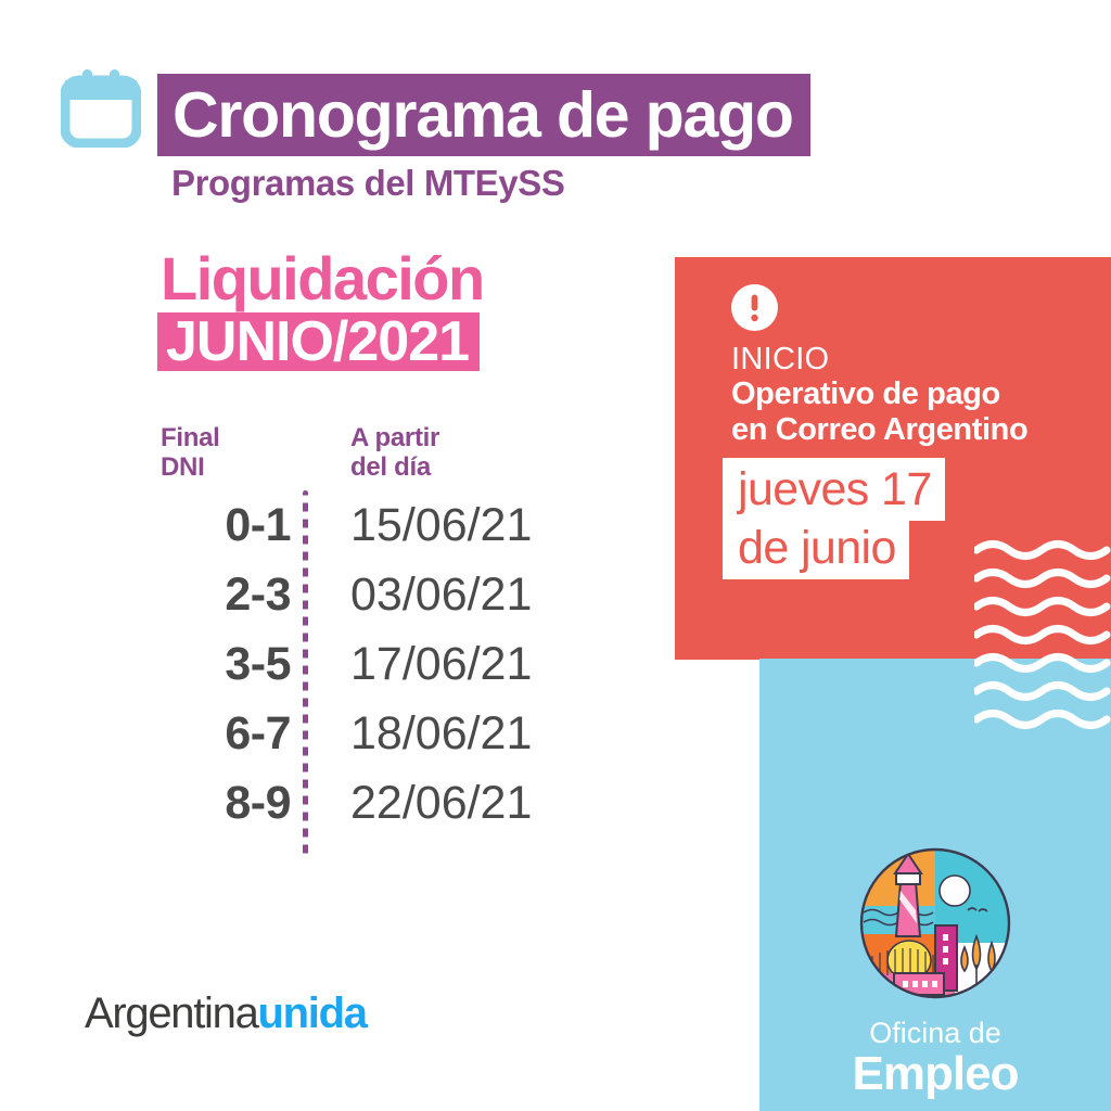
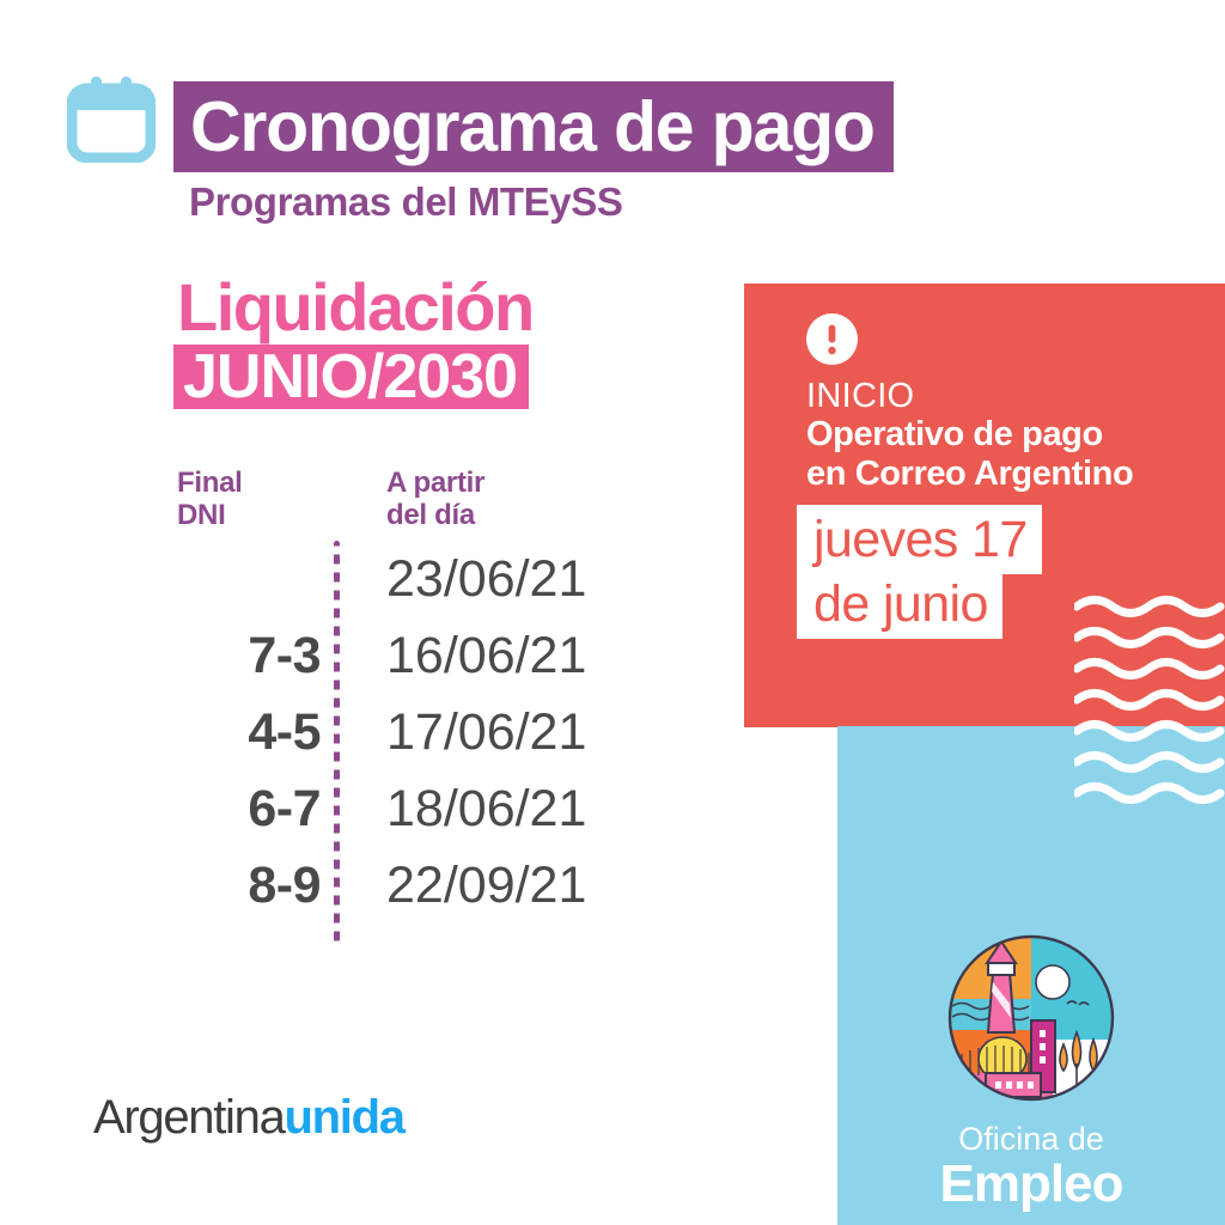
  Cronograma de pago
  Programas del MTEySS
  Liquidación
- JUNIO/2021
+ JUNIO/2030
  Final
  DNI
  A partir
  del día
- 0-1
- 15/06/21
+ 23/06/21
- 2-3
+ 7-3
- 03/06/21
+ 16/06/21
- 3-5
+ 4-5
  17/06/21
  6-7
  18/06/21
  8-9
- 22/06/21
+ 22/09/21
  Argentinaunida
  INICIO
  Operativo de pago
  en Correo Argentino
  jueves 17
  de junio
  Oficina de
  Empleo
